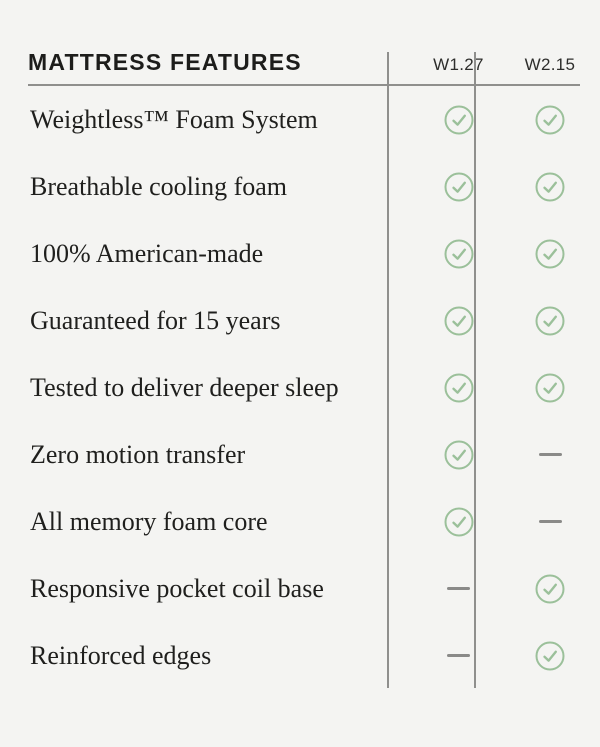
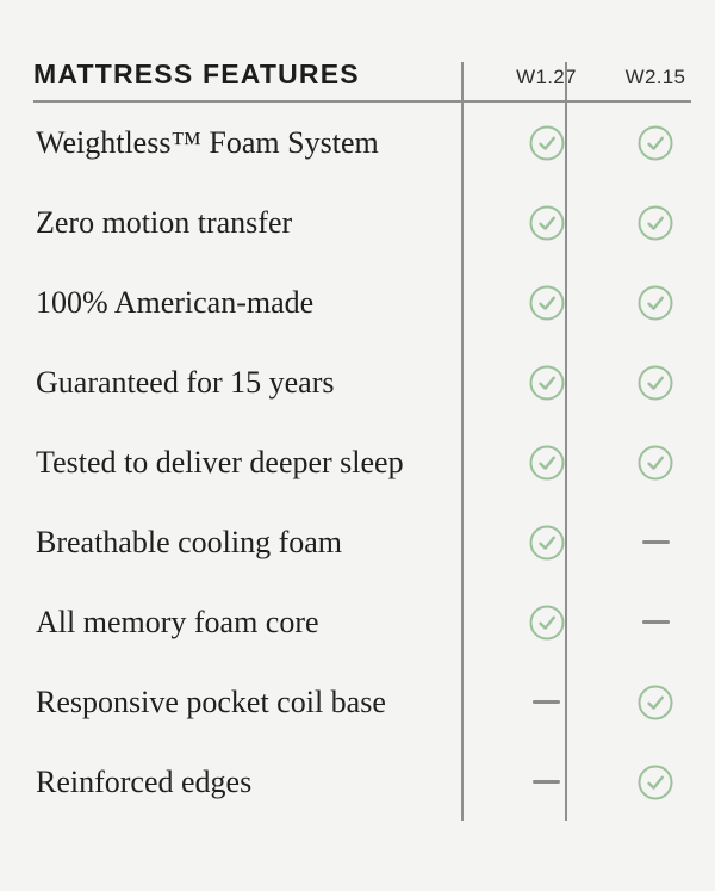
  MATTRESS FEATURES
  W1.27
  W2.15
  Weightless™ Foam System
- Breathable cooling foam
+ Zero motion transfer
  100% American-made
  Guaranteed for 15 years
  Tested to deliver deeper sleep
- Zero motion transfer
+ Breathable cooling foam
  All memory foam core
  Responsive pocket coil base
  Reinforced edges
